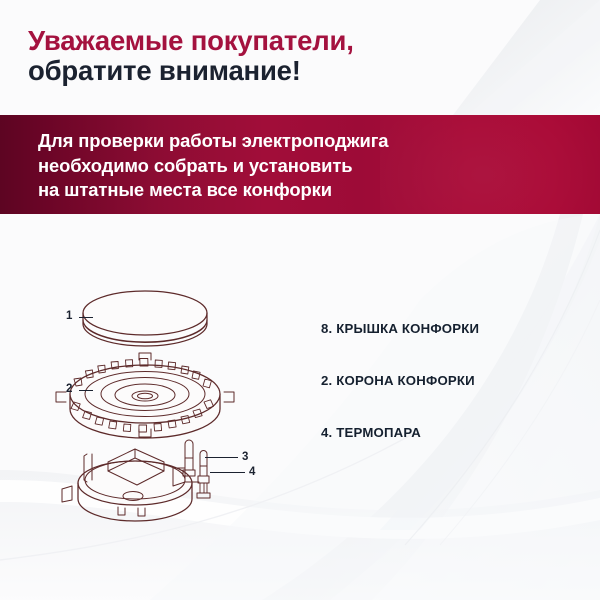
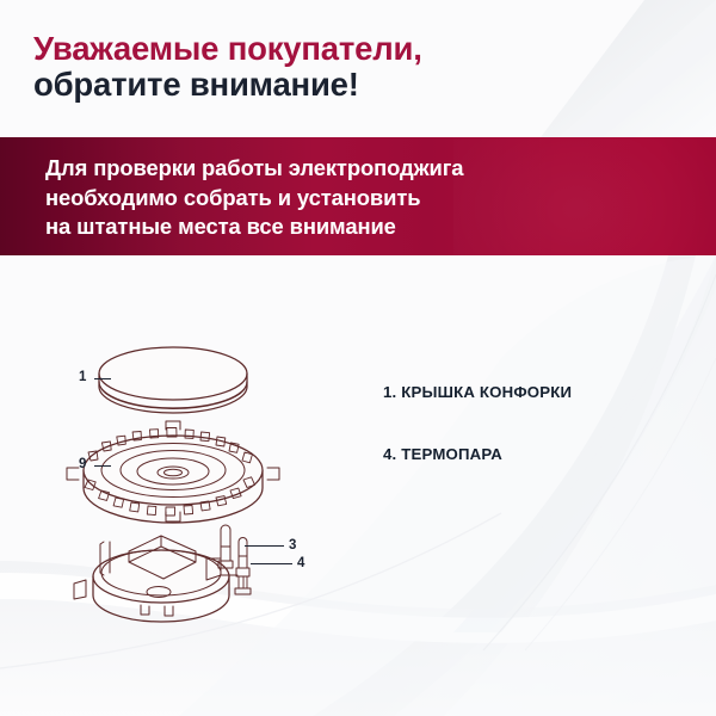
  Уважаемые покупатели,
  обратите внимание!
  Для проверки работы электроподжиг
  необходимо собрать и установить
- на штатные места все конфорки
+ на штатные места все внимание
  1
- 2
+ 9
  3
  4
- 8. КРЫШКА КОНФОРКИ
+ 1. КРЫШКА КОНФОРКИ
- 2. КОРОНА КОНФОРКИ
  4. ТЕРМОПАРА
